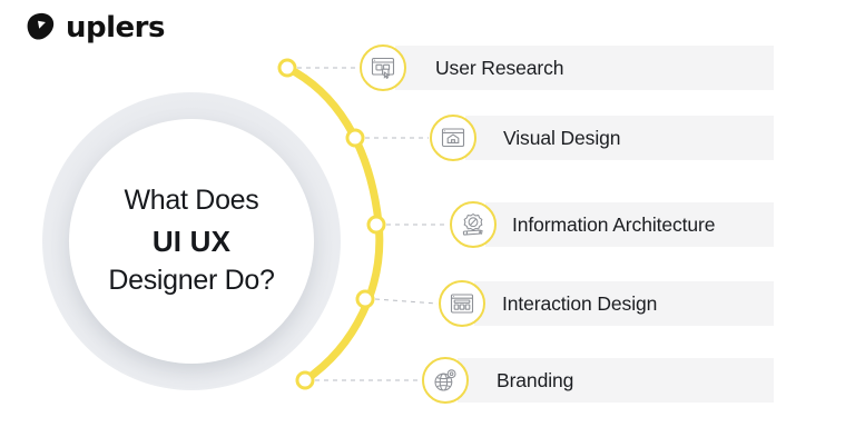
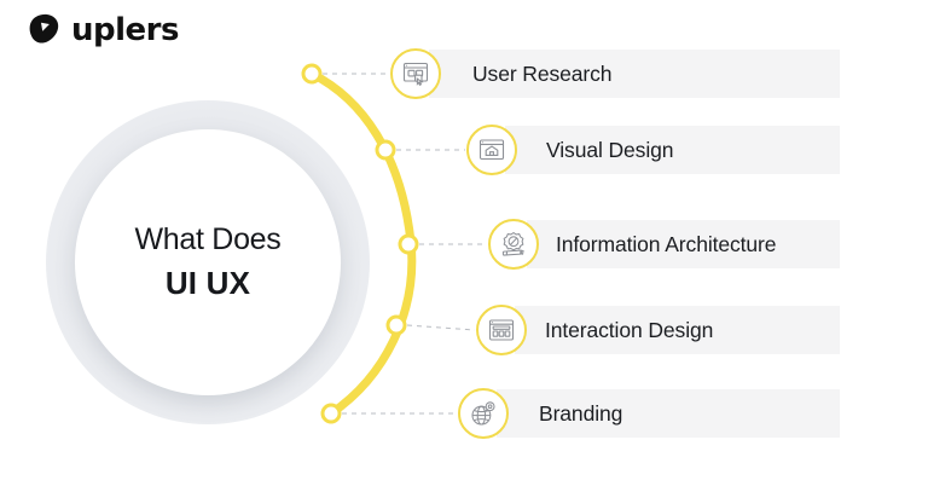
  uplers
  What Does
  UI UX
- Designer Do?
  User Research
  Visual Design
  Information Architecture
  Interaction Design
  Branding
